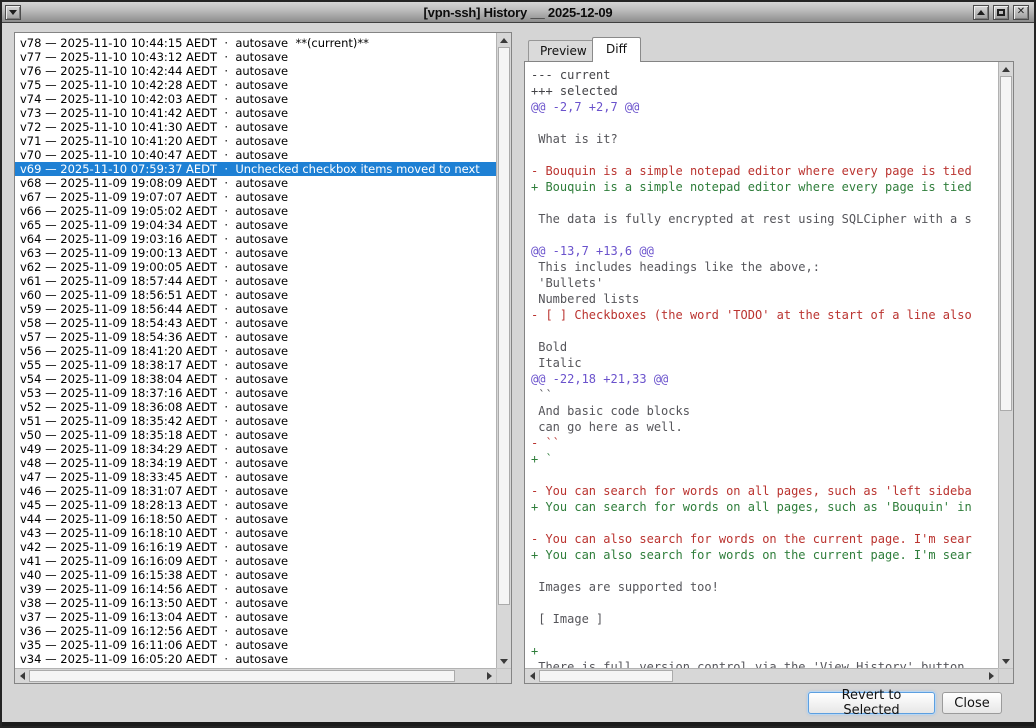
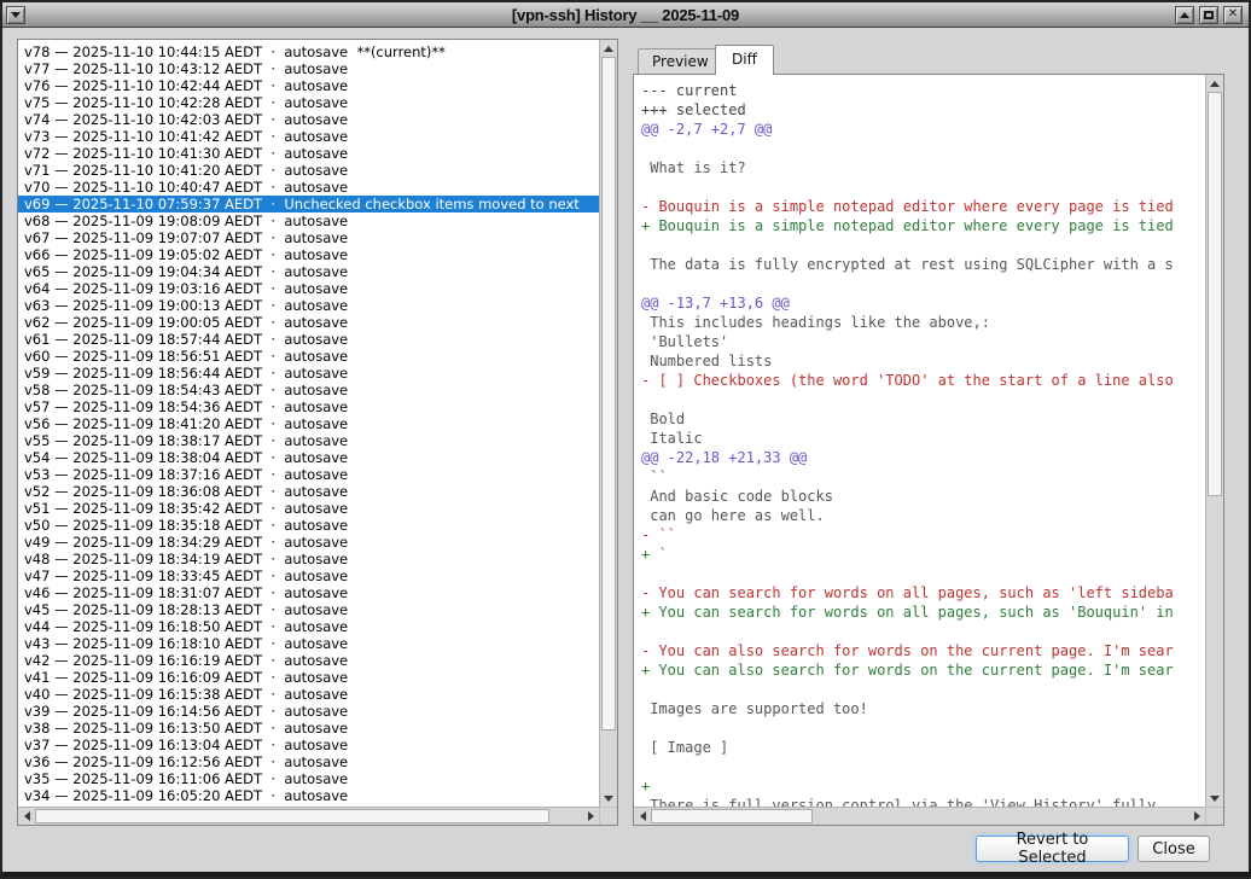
- [vpn-ssh] History __ 2025-12-09
+ [vpn-ssh] History __ 2025-11-09
  ✕
  v78 — 2025-11-10 10:44:15 AEDT · autosave **(current)**
  v77 — 2025-11-10 10:43:12 AEDT · autosave
  v76 — 2025-11-10 10:42:44 AEDT · autosave
  v75 — 2025-11-10 10:42:28 AEDT · autosave
  v74 — 2025-11-10 10:42:03 AEDT · autosave
  v73 — 2025-11-10 10:41:42 AEDT · autosave
  v72 — 2025-11-10 10:41:30 AEDT · autosave
  v71 — 2025-11-10 10:41:20 AEDT · autosave
  v70 — 2025-11-10 10:40:47 AEDT · autosave
  v69 — 2025-11-10 07:59:37 AEDT · Unchecked checkbox items moved to next
  v68 — 2025-11-09 19:08:09 AEDT · autosave
  v67 — 2025-11-09 19:07:07 AEDT · autosave
  v66 — 2025-11-09 19:05:02 AEDT · autosave
  v65 — 2025-11-09 19:04:34 AEDT · autosave
  v64 — 2025-11-09 19:03:16 AEDT · autosave
  v63 — 2025-11-09 19:00:13 AEDT · autosave
  v62 — 2025-11-09 19:00:05 AEDT · autosave
  v61 — 2025-11-09 18:57:44 AEDT · autosave
  v60 — 2025-11-09 18:56:51 AEDT · autosave
  v59 — 2025-11-09 18:56:44 AEDT · autosave
  v58 — 2025-11-09 18:54:43 AEDT · autosave
  v57 — 2025-11-09 18:54:36 AEDT · autosave
  v56 — 2025-11-09 18:41:20 AEDT · autosave
  v55 — 2025-11-09 18:38:17 AEDT · autosave
  v54 — 2025-11-09 18:38:04 AEDT · autosave
  v53 — 2025-11-09 18:37:16 AEDT · autosave
  v52 — 2025-11-09 18:36:08 AEDT · autosave
  v51 — 2025-11-09 18:35:42 AEDT · autosave
  v50 — 2025-11-09 18:35:18 AEDT · autosave
  v49 — 2025-11-09 18:34:29 AEDT · autosave
  v48 — 2025-11-09 18:34:19 AEDT · autosave
  v47 — 2025-11-09 18:33:45 AEDT · autosave
  v46 — 2025-11-09 18:31:07 AEDT · autosave
  v45 — 2025-11-09 18:28:13 AEDT · autosave
  v44 — 2025-11-09 16:18:50 AEDT · autosave
  v43 — 2025-11-09 16:18:10 AEDT · autosave
  v42 — 2025-11-09 16:16:19 AEDT · autosave
  v41 — 2025-11-09 16:16:09 AEDT · autosave
  v40 — 2025-11-09 16:15:38 AEDT · autosave
  v39 — 2025-11-09 16:14:56 AEDT · autosave
  v38 — 2025-11-09 16:13:50 AEDT · autosave
  v37 — 2025-11-09 16:13:04 AEDT · autosave
  v36 — 2025-11-09 16:12:56 AEDT · autosave
  v35 — 2025-11-09 16:11:06 AEDT · autosave
  v34 — 2025-11-09 16:05:20 AEDT · autosave
  Preview
  Diff
  --- current
  +++ selected
  @@ -2,7 +2,7 @@
  What is it?
  - Bouquin is a simple notepad editor where every page is tied
  + Bouquin is a simple notepad editor where every page is tied
  The data is fully encrypted at rest using SQLCipher with a s
  @@ -13,7 +13,6 @@
  This includes headings like the above,:
  'Bullets'
  Numbered lists
  - [ ] Checkboxes (the word 'TODO' at the start of a line also
  Bold
  Italic
  @@ -22,18 +21,33 @@
  ``
  And basic code blocks
  can go here as well.
  - ``
  + `
  - You can search for words on all pages, such as 'left sideba
  + You can search for words on all pages, such as 'Bouquin' in
  - You can also search for words on the current page. I'm sear
  + You can also search for words on the current page. I'm sear
  Images are supported too!
  [ Image ]
  +
- There is full version control via the 'View History' button
+ There is full version control via the 'View History' fully
  Revert to Selected
  Close
